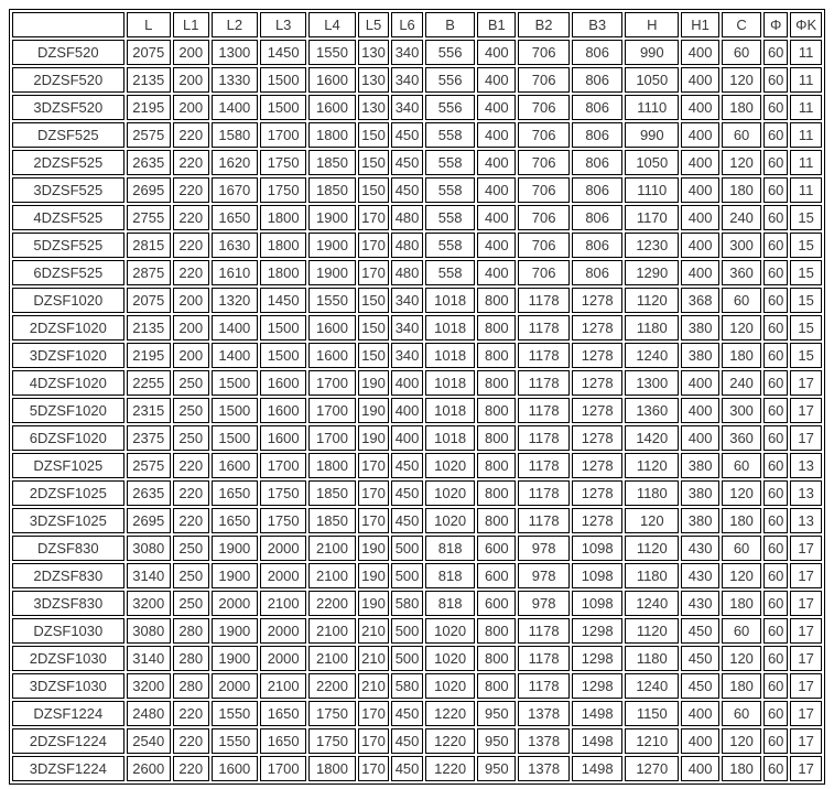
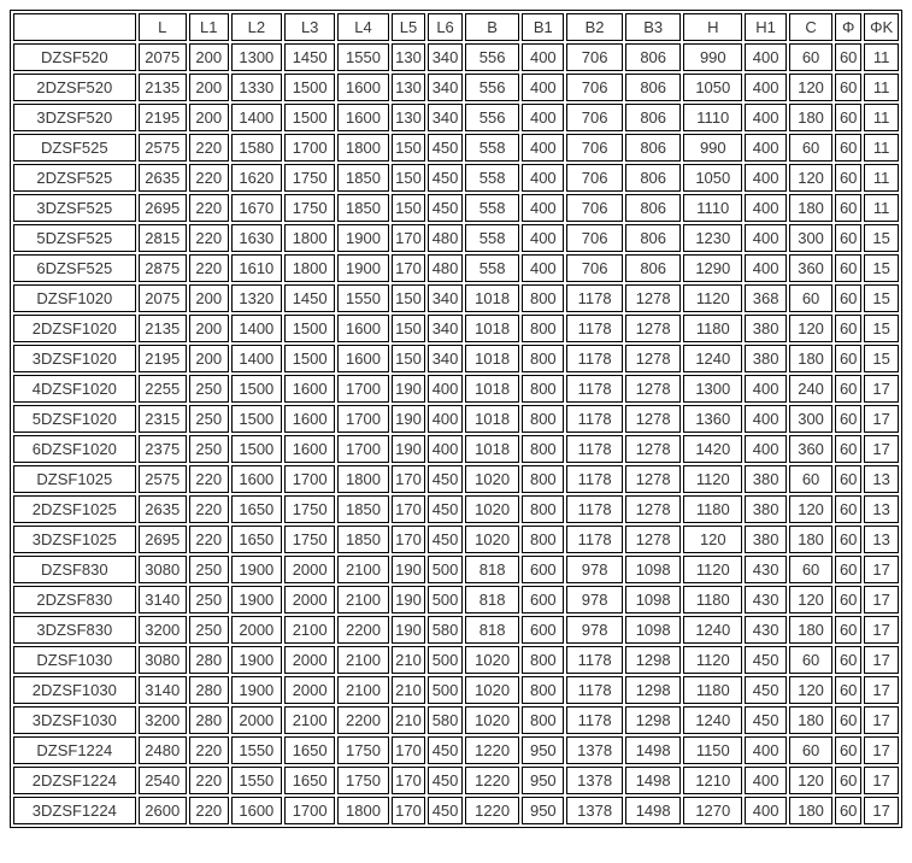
  	L	L1	L2	L3	L4	L5	L6	B	B1	B2	B3	H	H1	C	Φ	ΦK
  DZSF520	2075	200	1300	1450	1550	130	340	556	400	706	806	990	400	60	60	11
  2DZSF520	2135	200	1330	1500	1600	130	340	556	400	706	806	1050	400	120	60	11
  3DZSF520	2195	200	1400	1500	1600	130	340	556	400	706	806	1110	400	180	60	11
  DZSF525	2575	220	1580	1700	1800	150	450	558	400	706	806	990	400	60	60	11
  2DZSF525	2635	220	1620	1750	1850	150	450	558	400	706	806	1050	400	120	60	11
  3DZSF525	2695	220	1670	1750	1850	150	450	558	400	706	806	1110	400	180	60	11
- 4DZSF525	2755	220	1650	1800	1900	170	480	558	400	706	806	1170	400	240	60	15
  5DZSF525	2815	220	1630	1800	1900	170	480	558	400	706	806	1230	400	300	60	15
  6DZSF525	2875	220	1610	1800	1900	170	480	558	400	706	806	1290	400	360	60	15
  DZSF1020	2075	200	1320	1450	1550	150	340	1018	800	1178	1278	1120	368	60	60	15
  2DZSF1020	2135	200	1400	1500	1600	150	340	1018	800	1178	1278	1180	380	120	60	15
  3DZSF1020	2195	200	1400	1500	1600	150	340	1018	800	1178	1278	1240	380	180	60	15
  4DZSF1020	2255	250	1500	1600	1700	190	400	1018	800	1178	1278	1300	400	240	60	17
  5DZSF1020	2315	250	1500	1600	1700	190	400	1018	800	1178	1278	1360	400	300	60	17
  6DZSF1020	2375	250	1500	1600	1700	190	400	1018	800	1178	1278	1420	400	360	60	17
  DZSF1025	2575	220	1600	1700	1800	170	450	1020	800	1178	1278	1120	380	60	60	13
  2DZSF1025	2635	220	1650	1750	1850	170	450	1020	800	1178	1278	1180	380	120	60	13
  3DZSF1025	2695	220	1650	1750	1850	170	450	1020	800	1178	1278	120	380	180	60	13
  DZSF830	3080	250	1900	2000	2100	190	500	818	600	978	1098	1120	430	60	60	17
  2DZSF830	3140	250	1900	2000	2100	190	500	818	600	978	1098	1180	430	120	60	17
  3DZSF830	3200	250	2000	2100	2200	190	580	818	600	978	1098	1240	430	180	60	17
  DZSF1030	3080	280	1900	2000	2100	210	500	1020	800	1178	1298	1120	450	60	60	17
  2DZSF1030	3140	280	1900	2000	2100	210	500	1020	800	1178	1298	1180	450	120	60	17
  3DZSF1030	3200	280	2000	2100	2200	210	580	1020	800	1178	1298	1240	450	180	60	17
  DZSF1224	2480	220	1550	1650	1750	170	450	1220	950	1378	1498	1150	400	60	60	17
  2DZSF1224	2540	220	1550	1650	1750	170	450	1220	950	1378	1498	1210	400	120	60	17
  3DZSF1224	2600	220	1600	1700	1800	170	450	1220	950	1378	1498	1270	400	180	60	17
